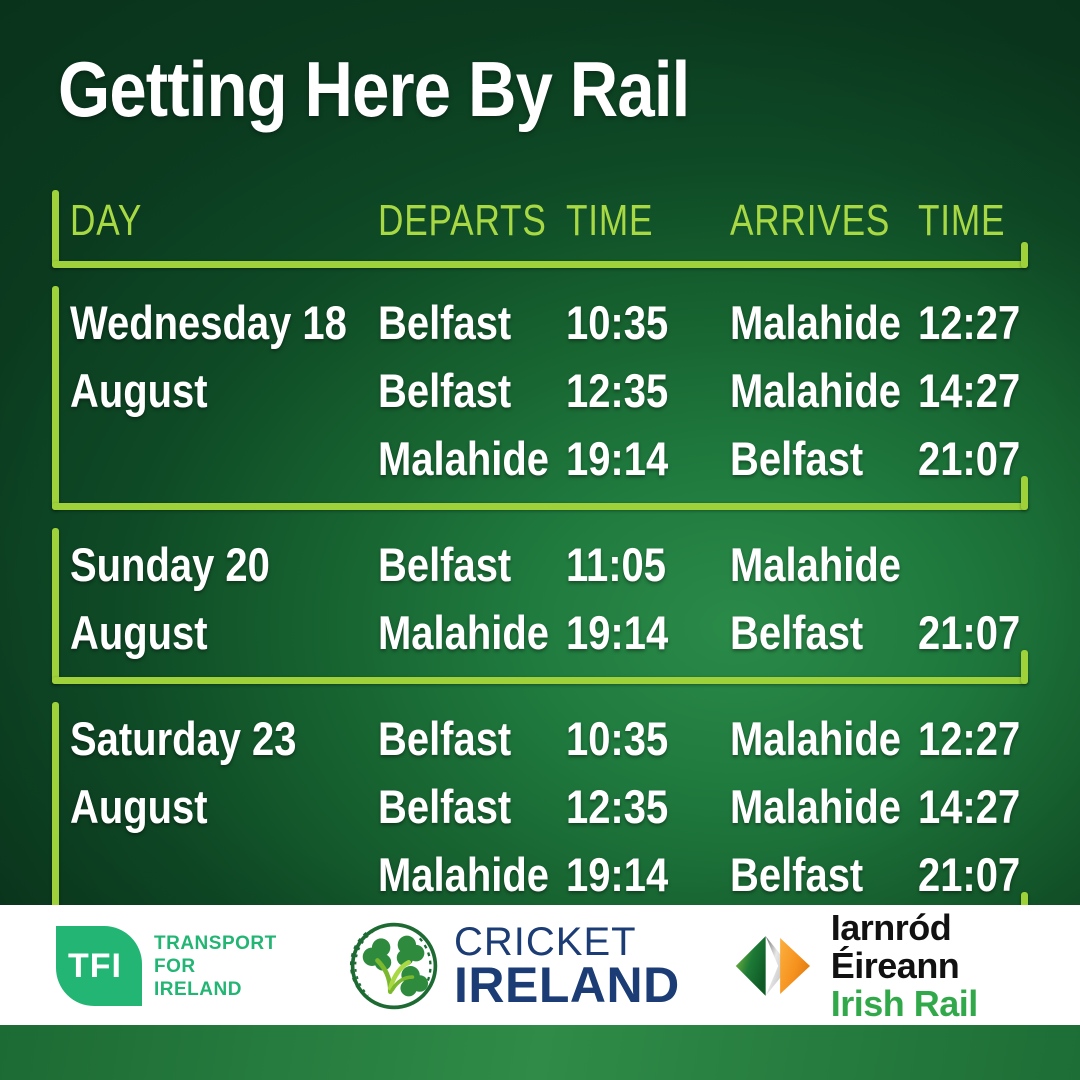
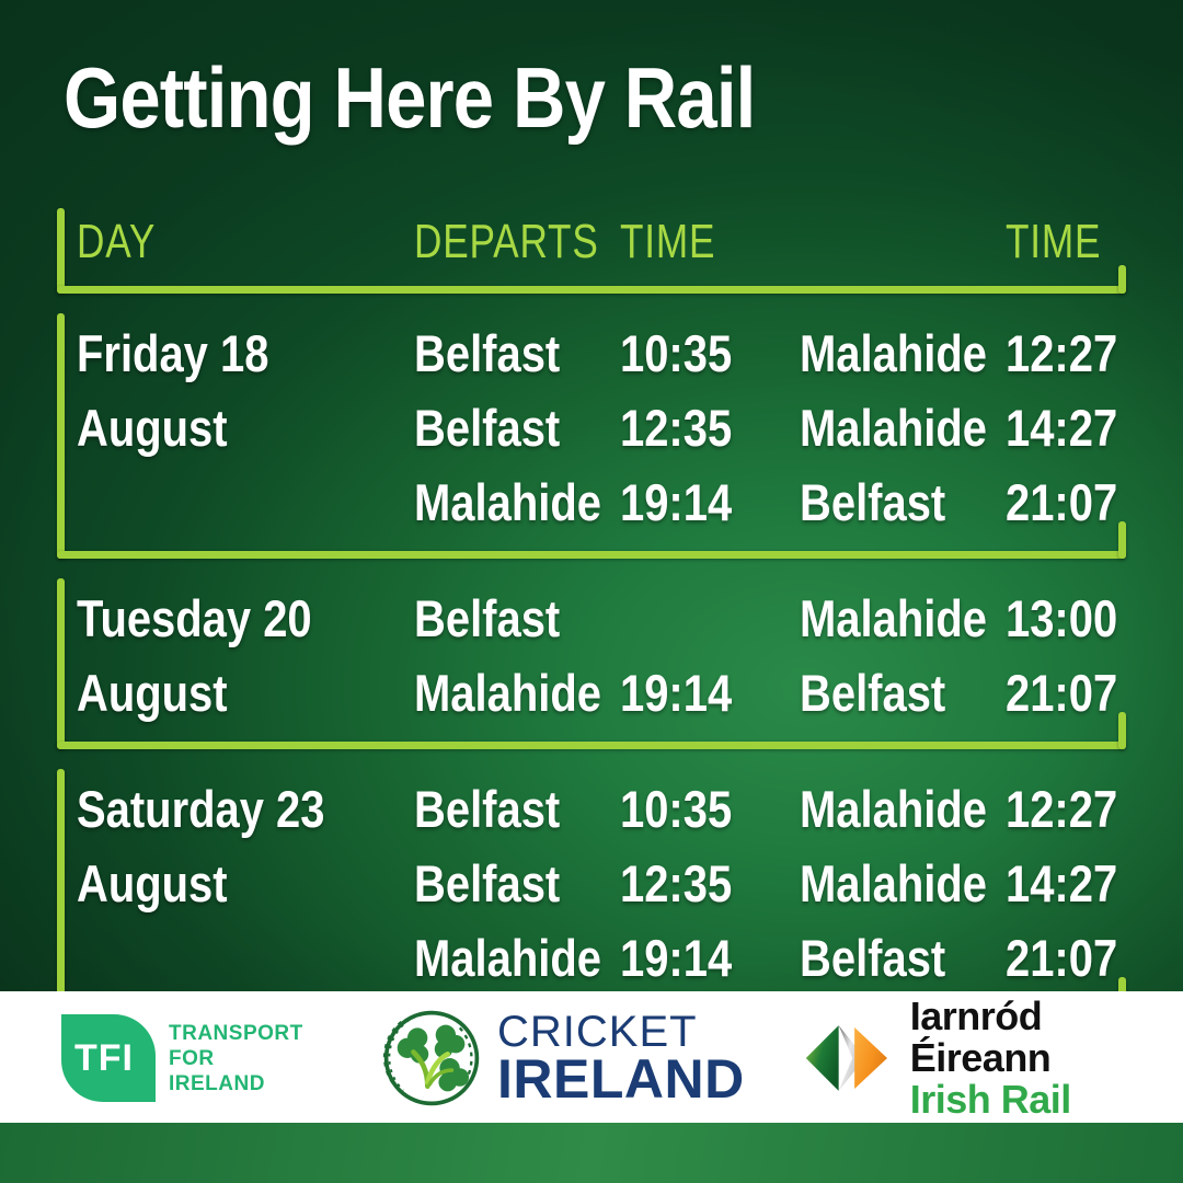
  Getting Here By Rail
  DAY
  DEPARTS
  TIME
- ARRIVES
  TIME
- Wednesday 18
+ Friday 18
  Belfast
  10:35
  Malahide
  12:27
  August
  Belfast
  12:35
  Malahide
  14:27
  Malahide
  19:14
  Belfast
  21:07
- Sunday 20
+ Tuesday 20
  Belfast
- 11:05
  Malahide
+ 13:00
  August
  Malahide
  19:14
  Belfast
  21:07
  Saturday 23
  Belfast
  10:35
  Malahide
  12:27
  August
  Belfast
  12:35
  Malahide
  14:27
  Malahide
  19:14
  Belfast
  21:07
  TFI
  TRANSPORT
  FOR
  IRELAND
  CRICKET
  IRELAND
  Iarnród Éireann
  Irish Rail
